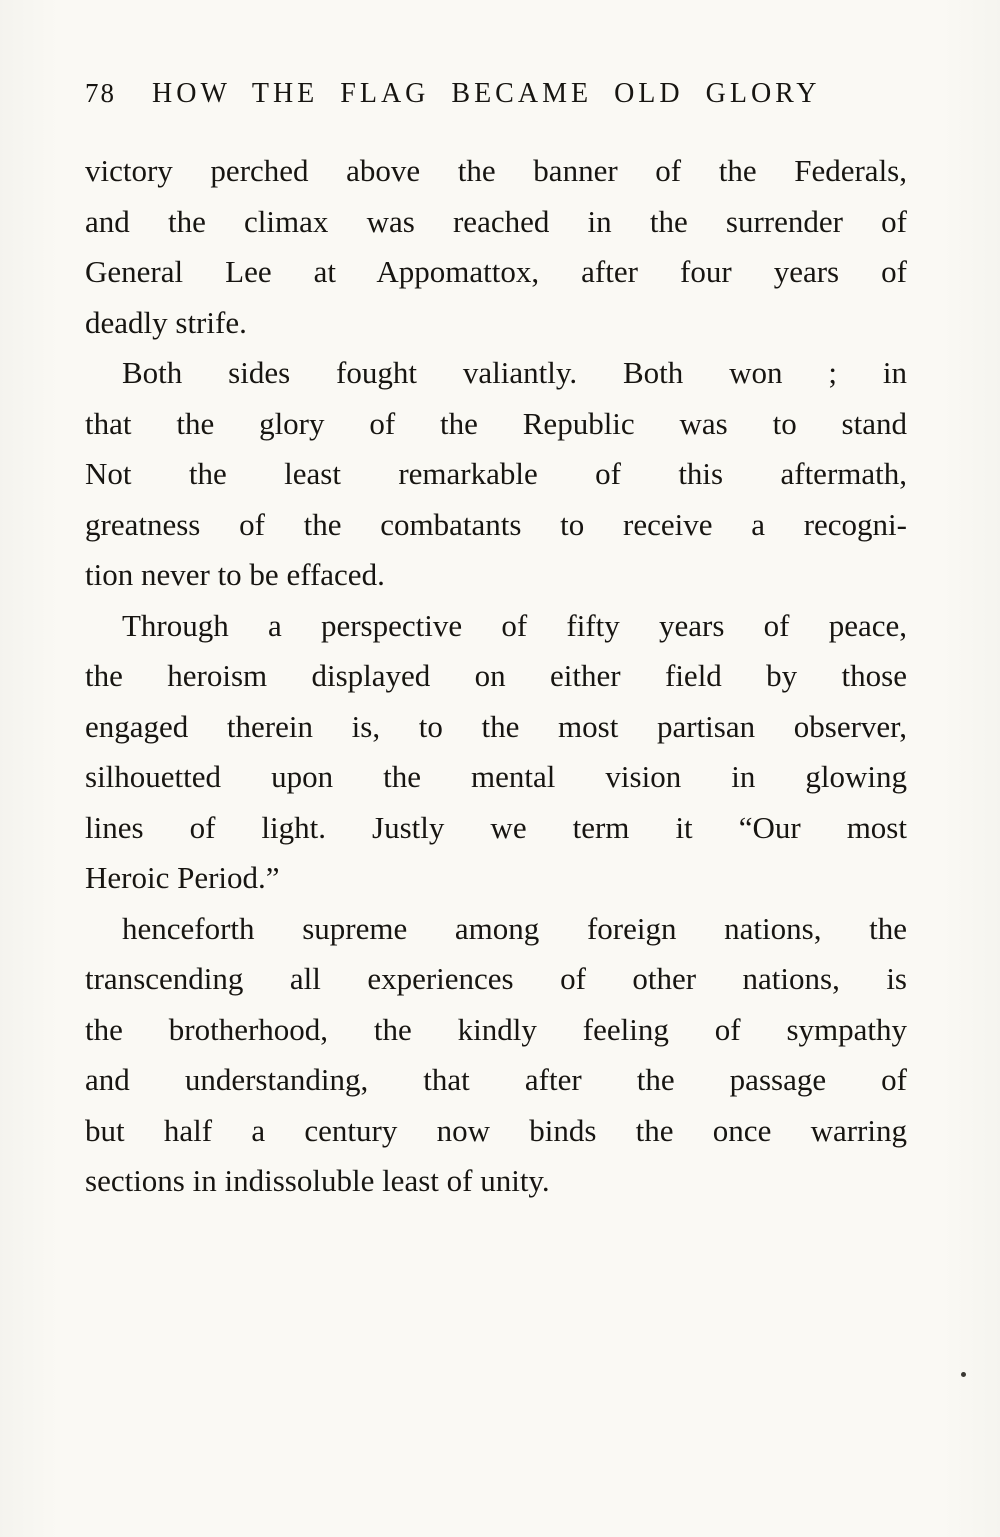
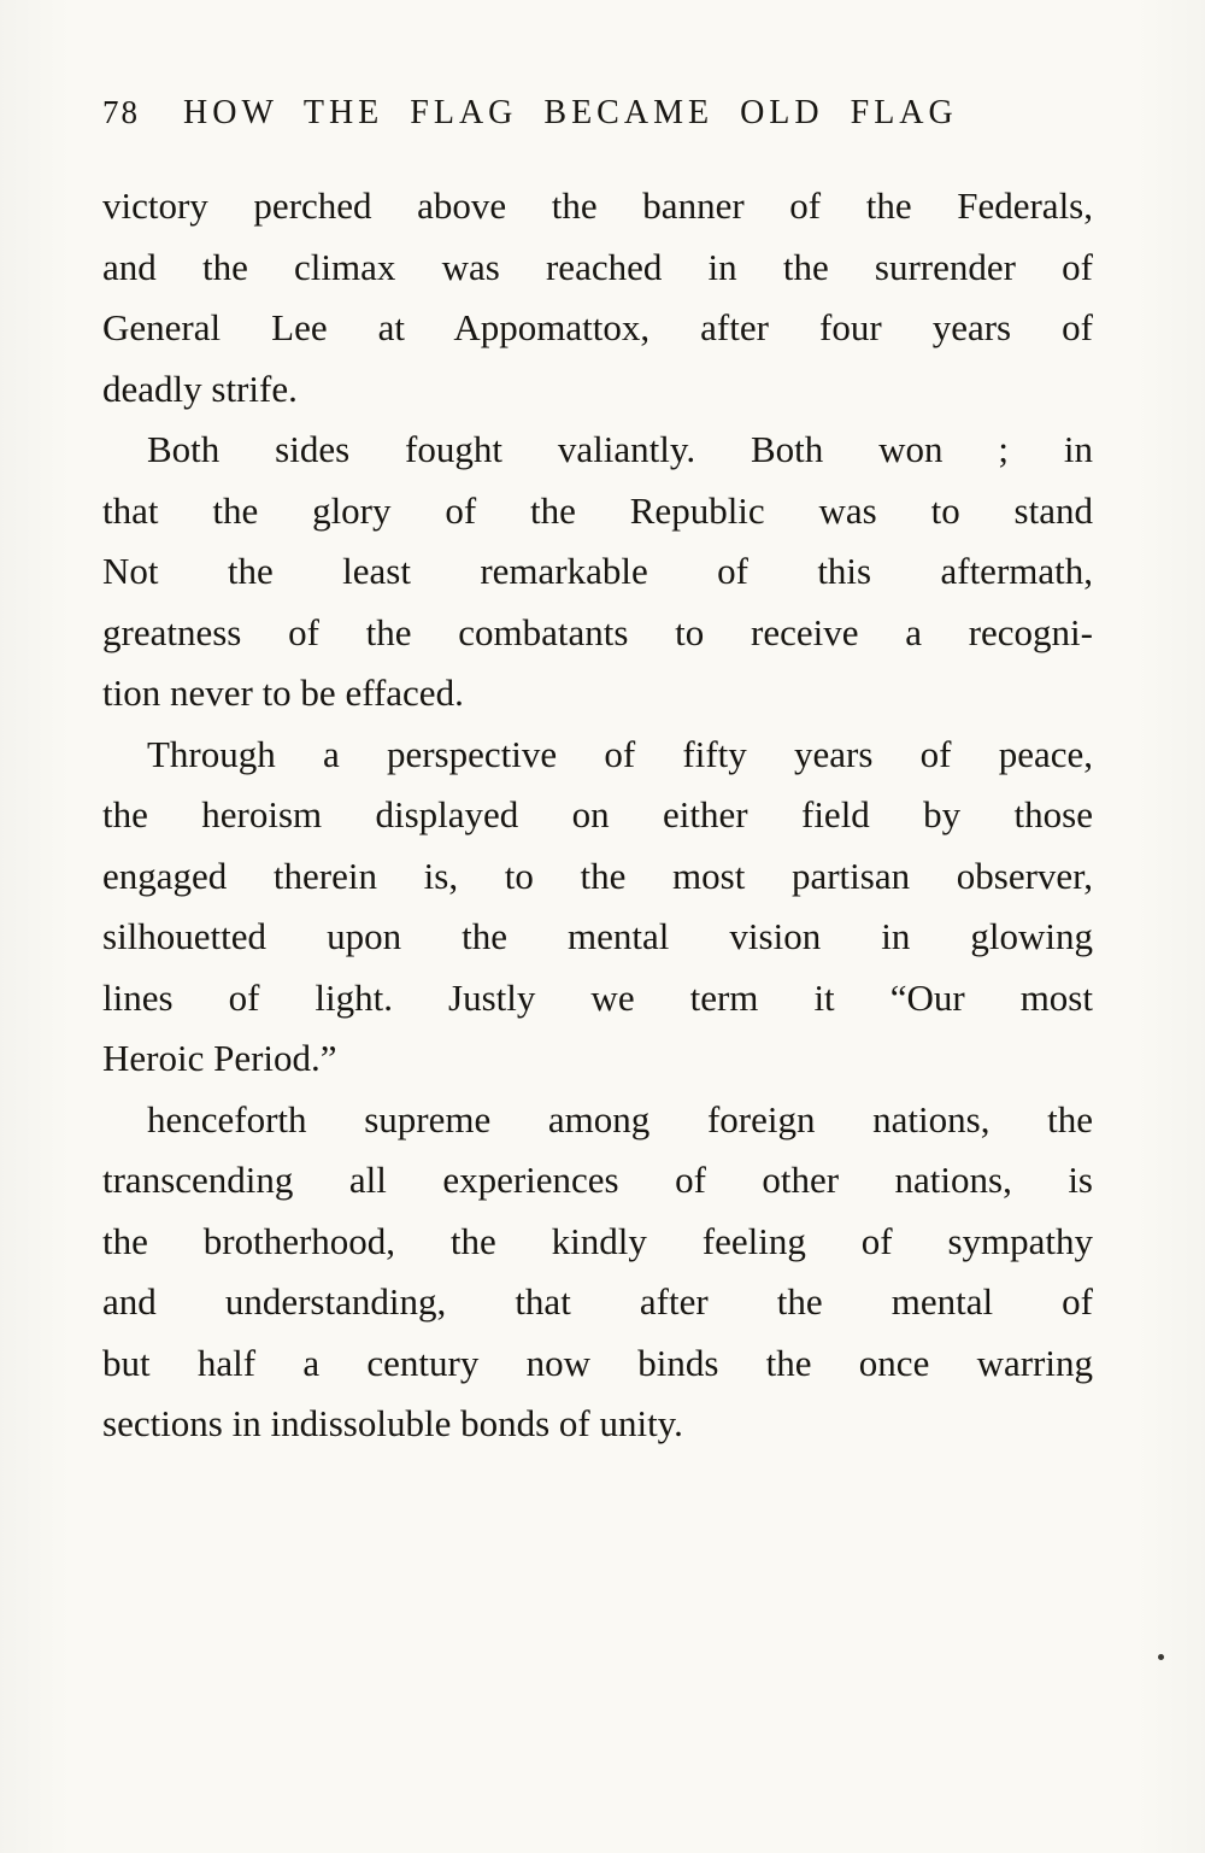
  78
- HOW THE FLAG BECAME OLD GLORY
+ HOW THE FLAG BECAME OLD FLAG
  victory perched above the banner of the Federals,
  and the climax was reached in the surrender of
  General Lee at Appomattox, after four years of
  deadly strife.
  Both sides fought valiantly. Both won ; in
  that the glory of the Republic was to stand
  Not the least remarkable of this aftermath,
  greatness of the combatants to receive a recogni-
  tion never to be effaced.
  Through a perspective of fifty years of peace,
  the heroism displayed on either field by those
  engaged therein is, to the most partisan observer,
  silhouetted upon the mental vision in glowing
  lines of light. Justly we term it “Our most
  Heroic Period.”
  henceforth supreme among foreign nations, the
  transcending all experiences of other nations, is
  the brotherhood, the kindly feeling of sympathy
- and understanding, that after the passage of
+ and understanding, that after the mental of
  but half a century now binds the once warring
- sections in indissoluble least of unity.
+ sections in indissoluble bonds of unity.
